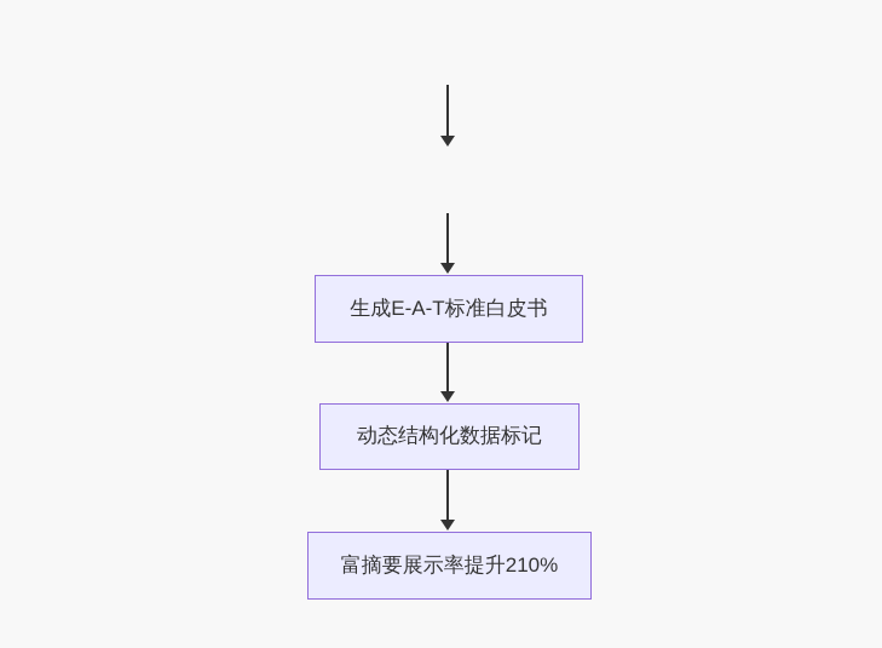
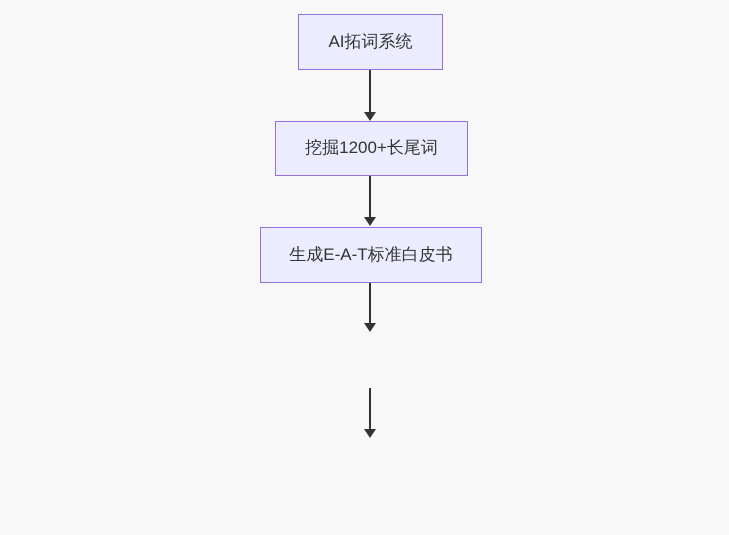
+ AI拓词系统
+ 挖掘1200+长尾词
  生成E-A-T标准白皮书
- 动态结构化数据标记
- 富摘要展示率提升210%
